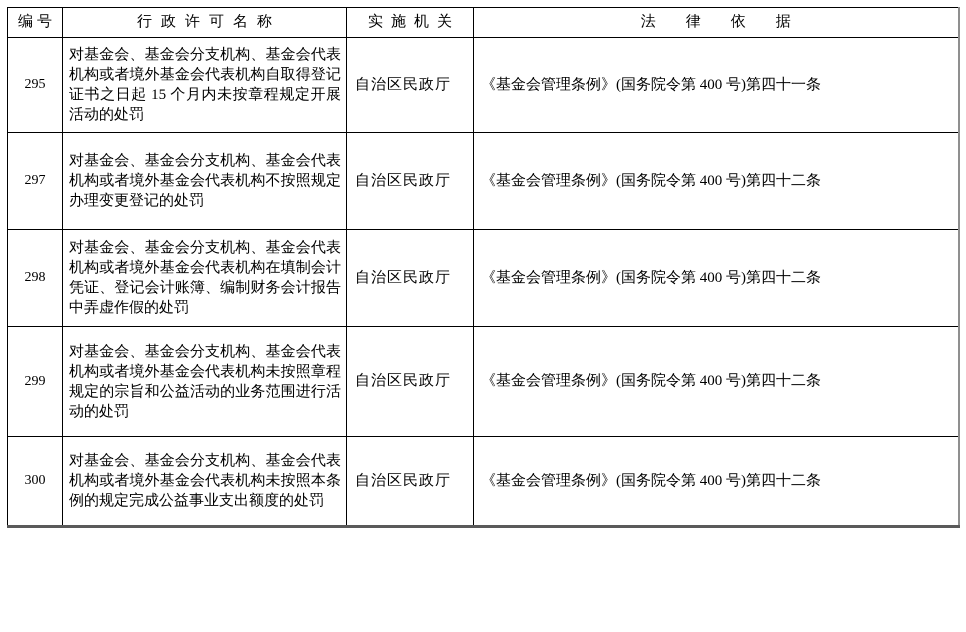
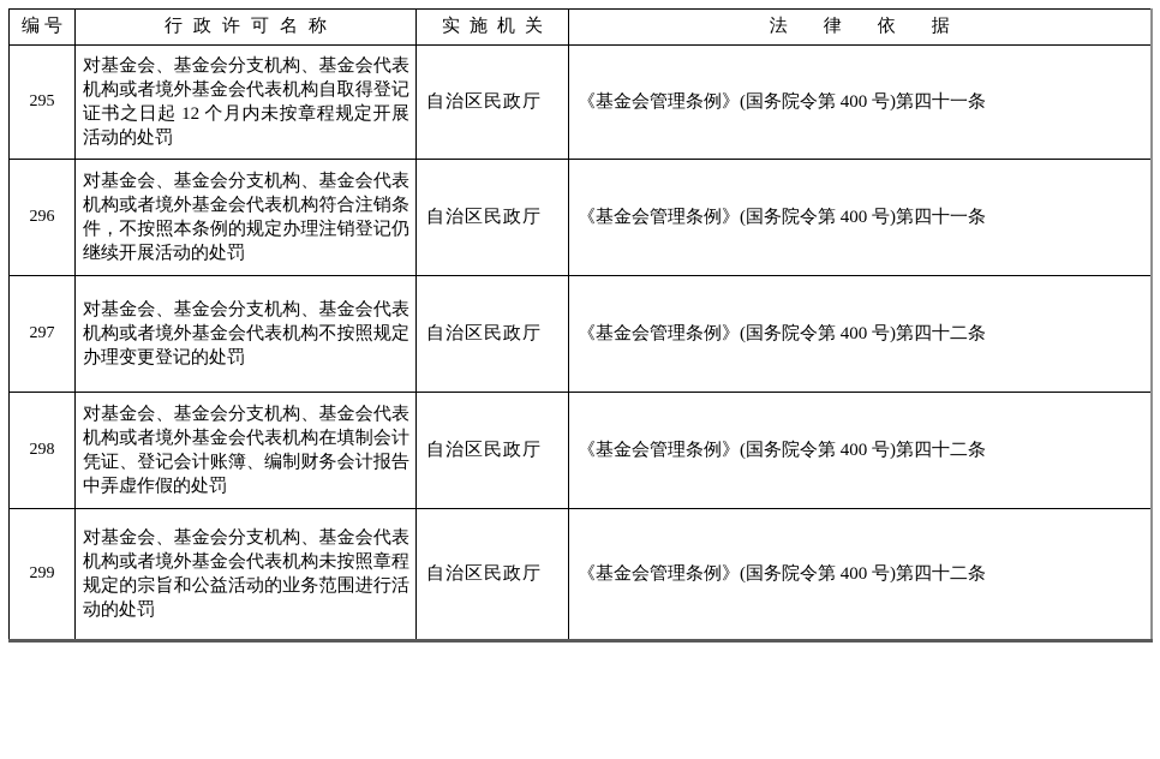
  编号	行政许可名称	实施机关	法律依据
- 295	对基金会、基金会分支机构、基金会代表机构或者境外基金会代表机构自取得登记证书之日起 15 个月内未按章程规定开展活动的处罚	自治区民政厅	《基金会管理条例》(国务院令第 400 号)第四十一条
+ 295	对基金会、基金会分支机构、基金会代表机构或者境外基金会代表机构自取得登记证书之日起 12 个月内未按章程规定开展活动的处罚	自治区民政厅	《基金会管理条例》(国务院令第 400 号)第四十一条
+ 296	对基金会、基金会分支机构、基金会代表机构或者境外基金会代表机构符合注销条件，不按照本条例的规定办理注销登记仍继续开展活动的处罚	自治区民政厅	《基金会管理条例》(国务院令第 400 号)第四十一条
  297	对基金会、基金会分支机构、基金会代表机构或者境外基金会代表机构不按照规定办理变更登记的处罚	自治区民政厅	《基金会管理条例》(国务院令第 400 号)第四十二条
  298	对基金会、基金会分支机构、基金会代表机构或者境外基金会代表机构在填制会计凭证、登记会计账簿、编制财务会计报告中弄虚作假的处罚	自治区民政厅	《基金会管理条例》(国务院令第 400 号)第四十二条
  299	对基金会、基金会分支机构、基金会代表机构或者境外基金会代表机构未按照章程规定的宗旨和公益活动的业务范围进行活动的处罚	自治区民政厅	《基金会管理条例》(国务院令第 400 号)第四十二条
- 300	对基金会、基金会分支机构、基金会代表机构或者境外基金会代表机构未按照本条例的规定完成公益事业支出额度的处罚	自治区民政厅	《基金会管理条例》(国务院令第 400 号)第四十二条
